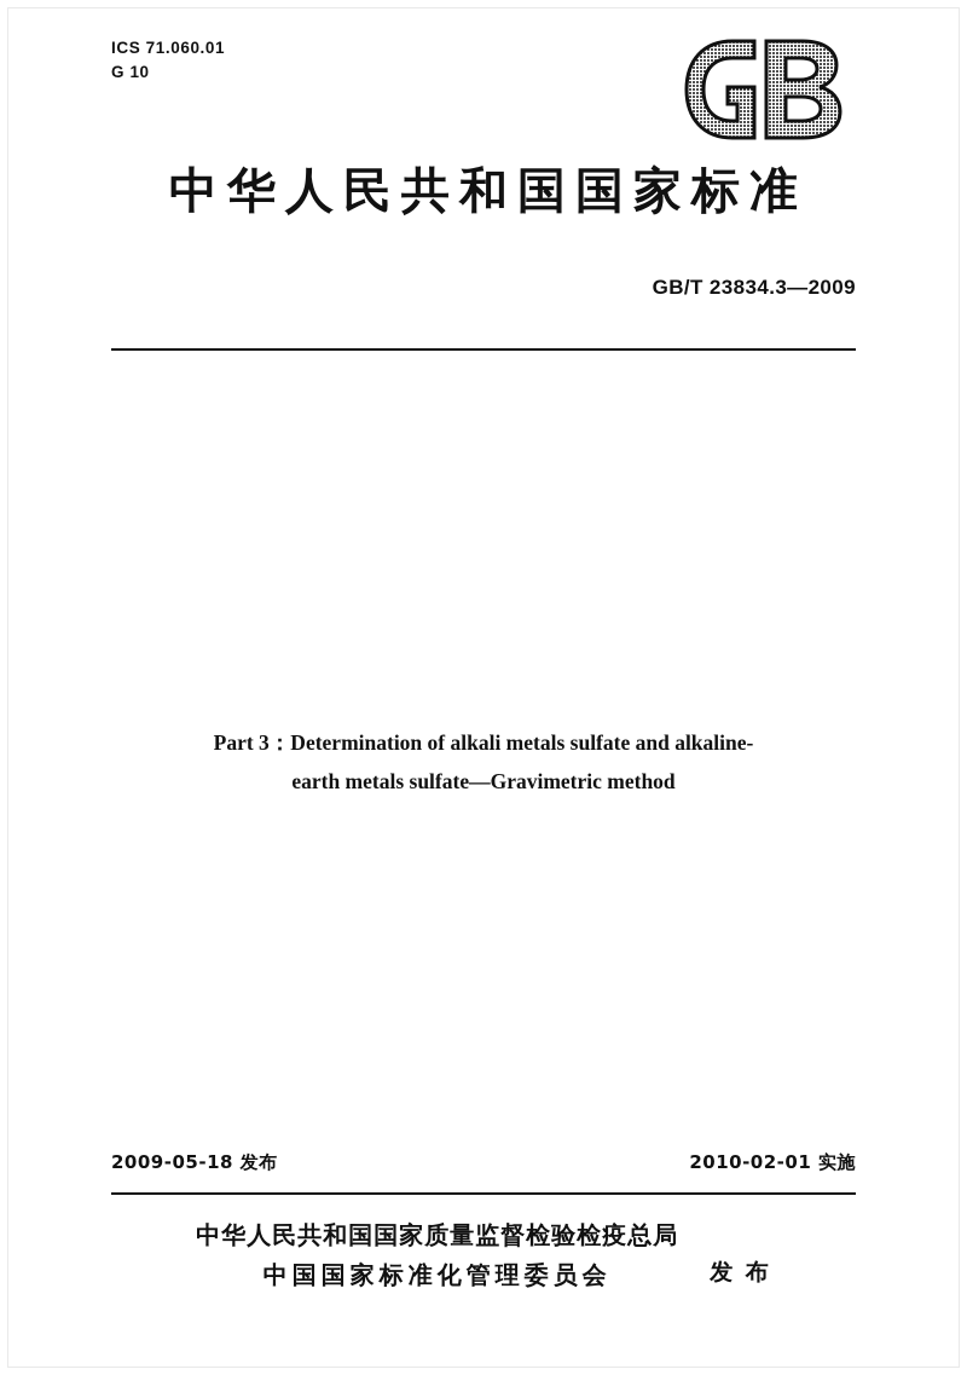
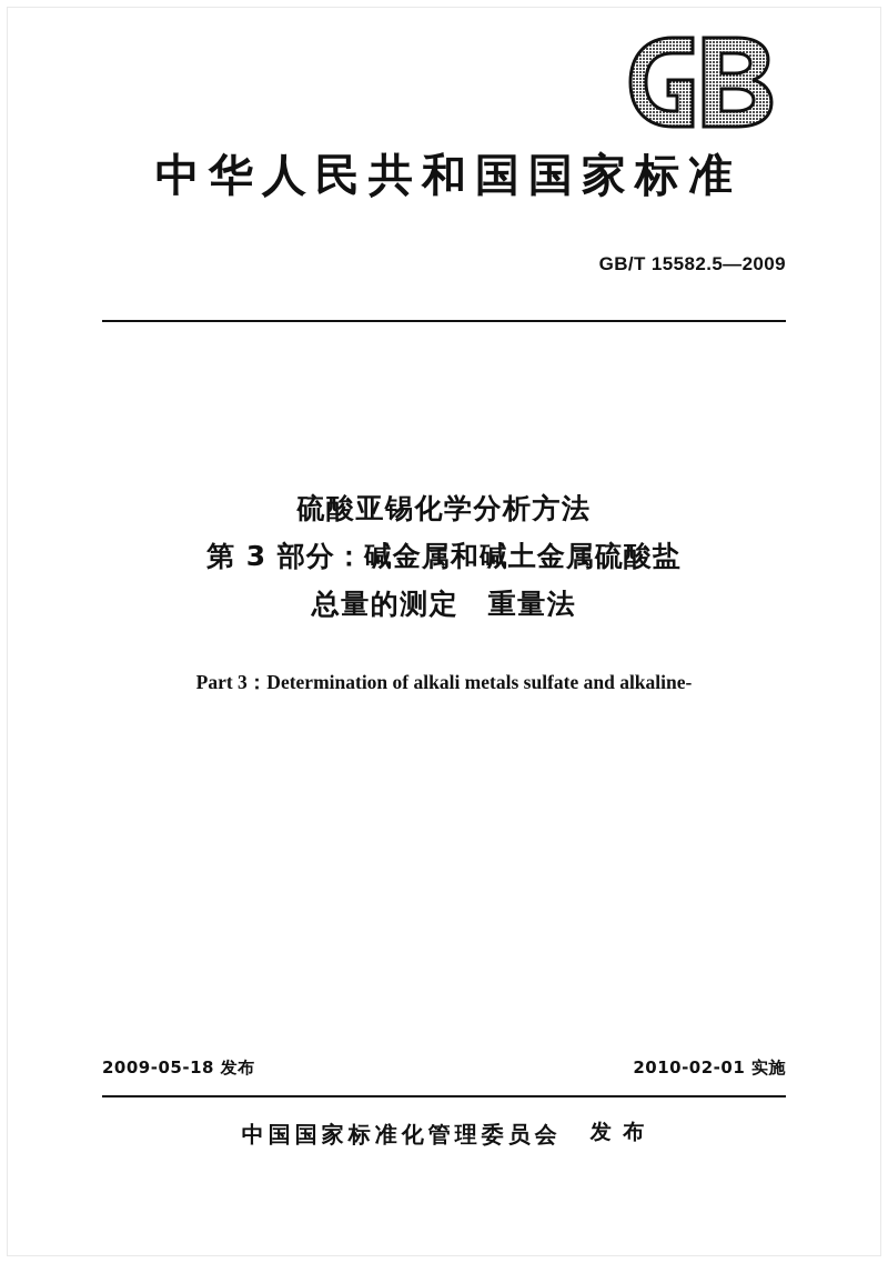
- ICS 71.060.01
- G 10
  中华人民共和国国家标准
- GB/T 23834.3—2009
+ GB/T 15582.5—2009
+ 硫酸亚锡化学分析方法
+ 第 3 部分：碱金属和碱土金属硫酸盐
+ 总量的测定 重量法
  Part 3：Determination of alkali metals sulfate and alkaline-
- earth metals sulfate—Gravimetric method
  2009-05-18 发布
  2010-02-01 实施
- 中华人民共和国国家质量监督检验检疫总局
  中国国家标准化管理委员会
  发 布
